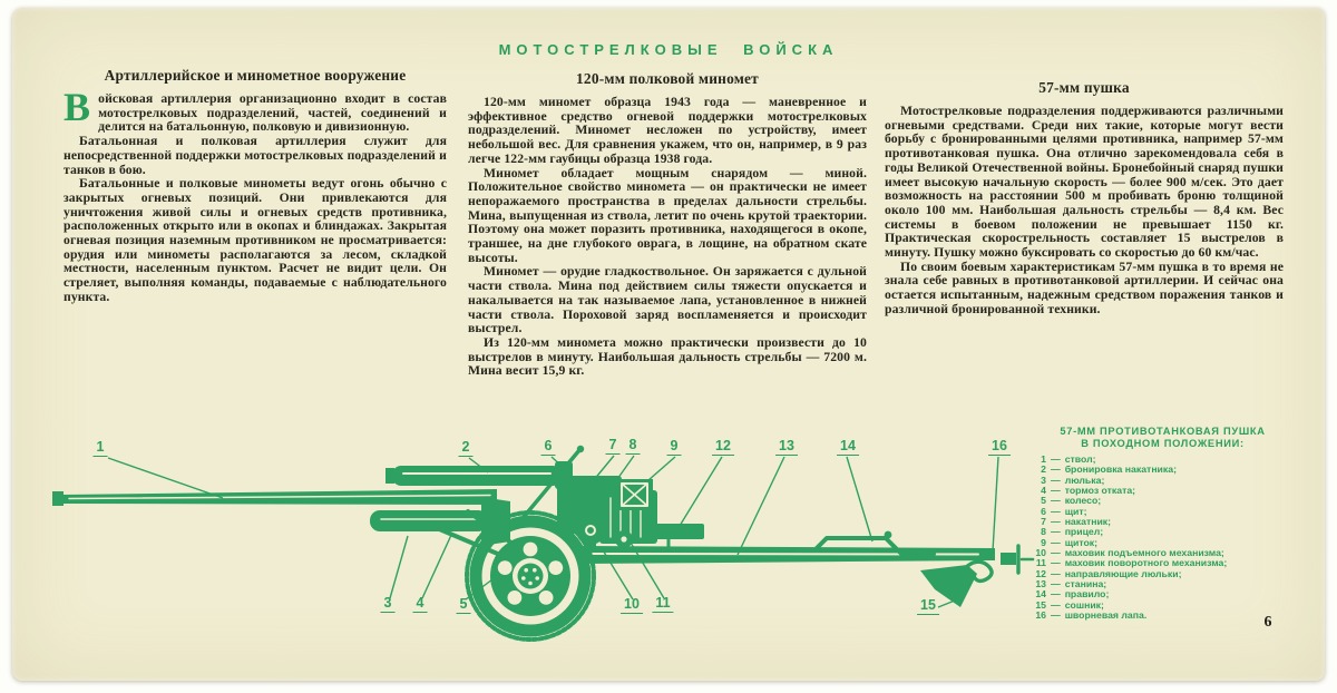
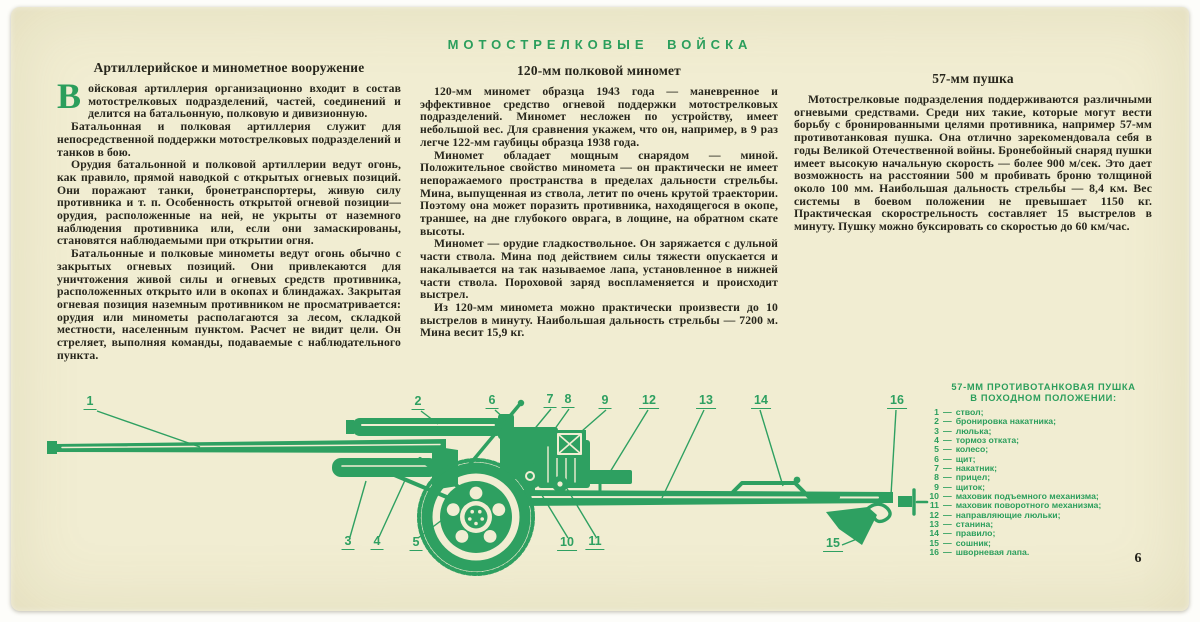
  МОТОСТРЕЛКОВЫЕ ВОЙСКА
  Артиллерийское и минометное вооружение
  В
  ойсковая артиллерия организационно входит в состав мотострелковых подразделений, частей, соединений и делится на батальонную, полковую и дивизионную.
  Батальонная и полковая артиллерия служит для непосредственной поддержки мотострелковых подразделений и танков в бою.
+ Орудия батальонной и полковой артиллерии ведут огонь, как правило, прямой наводкой с открытых огневых позиций. Они поражают танки, бронетранспортеры, живую силу противника и т. п. Особенность открытой огневой позиции—орудия, расположенные на ней, не укрыты от наземного наблюдения противника или, если они замаскированы, становятся наблюдаемыми при открытии огня.
  Батальонные и полковые минометы ведут огонь обычно с закрытых огневых позиций. Они привлекаются для уничтожения живой силы и огневых средств противника, расположенных открыто или в окопах и блиндажах. Закрытая огневая позиция наземным противником не просматривается: орудия или минометы располагаются за лесом, складкой местности, населенным пунктом. Расчет не видит цели. Он стреляет, выполняя команды, подаваемые с наблюдательного пункта.
  120-мм полковой миномет
  120-мм миномет образца 1943 года — маневренное и эффективное средство огневой поддержки мотострелковых подразделений. Миномет несложен по устройству, имеет небольшой вес. Для сравнения укажем, что он, например, в 9 раз легче 122-мм гаубицы образца 1938 года.
  Миномет обладает мощным снарядом — миной. Положительное свойство миномета — он практически не имеет непоражаемого пространства в пределах дальности стрельбы. Мина, выпущенная из ствола, летит по очень крутой траектории. Поэтому она может поразить противника, находящегося в окопе, траншее, на дне глубокого оврага, в лощине, на обратном скате высоты.
  Миномет — орудие гладкоствольное. Он заряжается с дульной части ствола. Мина под действием силы тяжести опускается и накалывается на так называемое лапа, установленное в нижней части ствола. Пороховой заряд воспламеняется и происходит выстрел.
  Из 120-мм миномета можно практически произвести до 10 выстрелов в минуту. Наибольшая дальность стрельбы — 7200 м. Мина весит 15,9 кг.
  57-мм пушка
  Мотострелковые подразделения поддерживаются различными огневыми средствами. Среди них такие, которые могут вести борьбу с бронированными целями противника, например 57-мм противотанковая пушка. Она отлично зарекомендовала себя в годы Великой Отечественной войны. Бронебойный снаряд пушки имеет высокую начальную скорость — более 900 м/сек. Это дает возможность на расстоянии 500 м пробивать броню толщиной около 100 мм. Наибольшая дальность стрельбы — 8,4 км. Вес системы в боевом положении не превышает 1150 кг. Практическая скорострельность составляет 15 выстрелов в минуту. Пушку можно буксировать со скоростью до 60 км/час.
- По своим боевым характеристикам 57-мм пушка в то время не знала себе равных в противотанковой артиллерии. И сейчас она остается испытанным, надежным средством поражения танков и различной бронированной техники.
  1
  2
  6
  7
  8
  9
  12
  13
  14
  16
  3
  4
  5
  10
  11
  15
  57-ММ ПРОТИВОТАНКОВАЯ ПУШКА
  В ПОХОДНОМ ПОЛОЖЕНИИ:
  1 — ствол;
  2 — бронировка накатника;
  3 — люлька;
  4 — тормоз отката;
  5 — колесо;
  6 — щит;
  7 — накатник;
  8 — прицел;
  9 — щиток;
  10 — маховик подъемного механизма;
  11 — маховик поворотного механизма;
  12 — направляющие люльки;
  13 — станина;
  14 — правило;
  15 — сошник;
  16 — шворневая лапа.
  6
